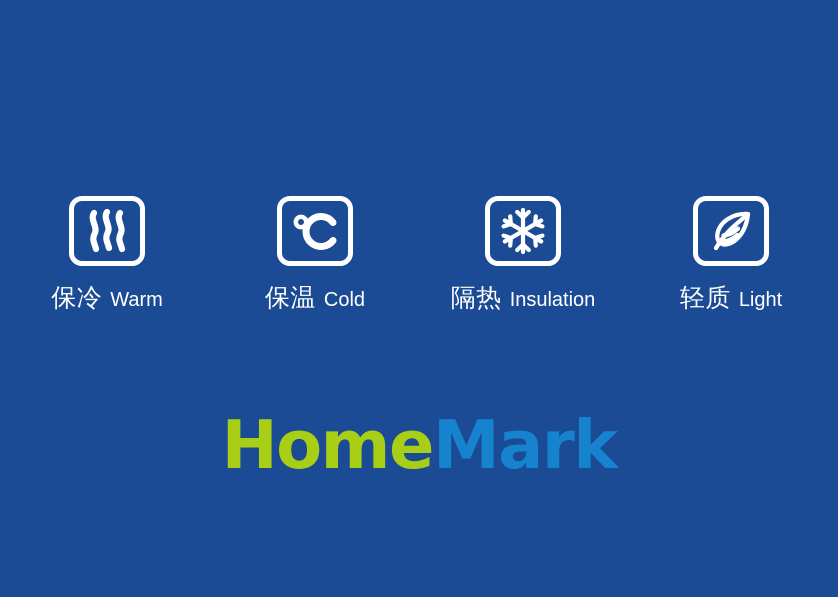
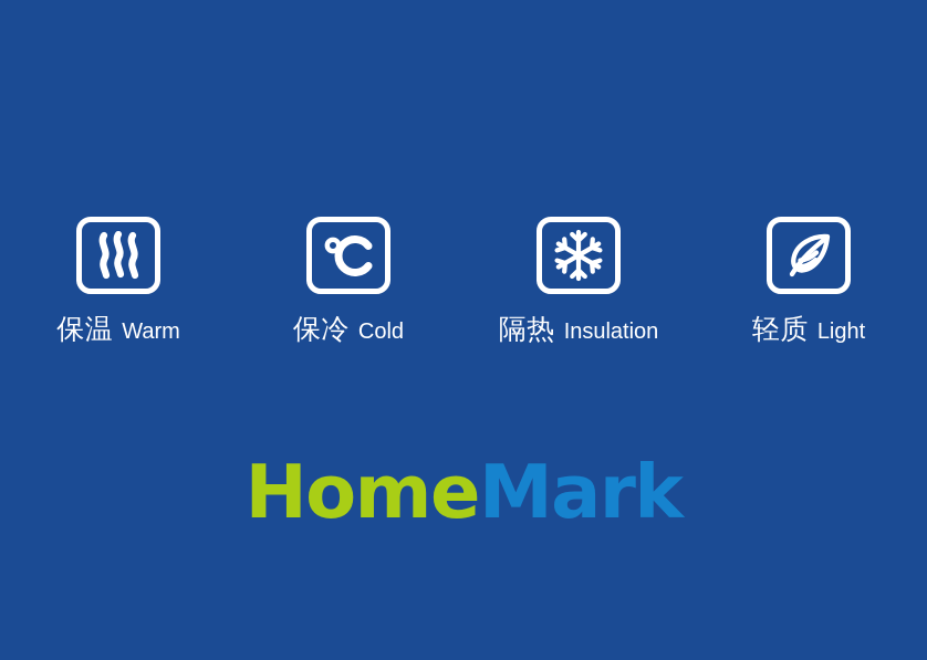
- 保冷
+ 保温
  Warm
- 保温
+ 保冷
  Cold
  隔热
  Insulation
  轻质
  Light
  HomeMark
